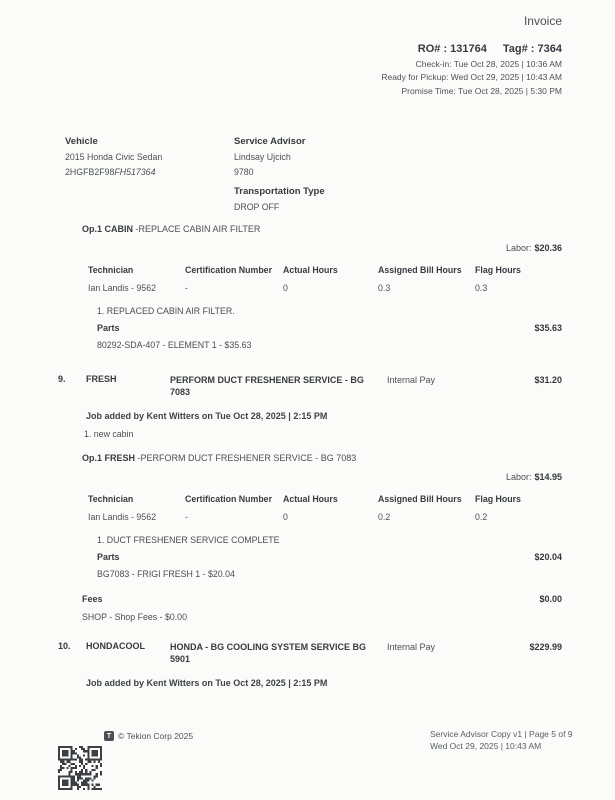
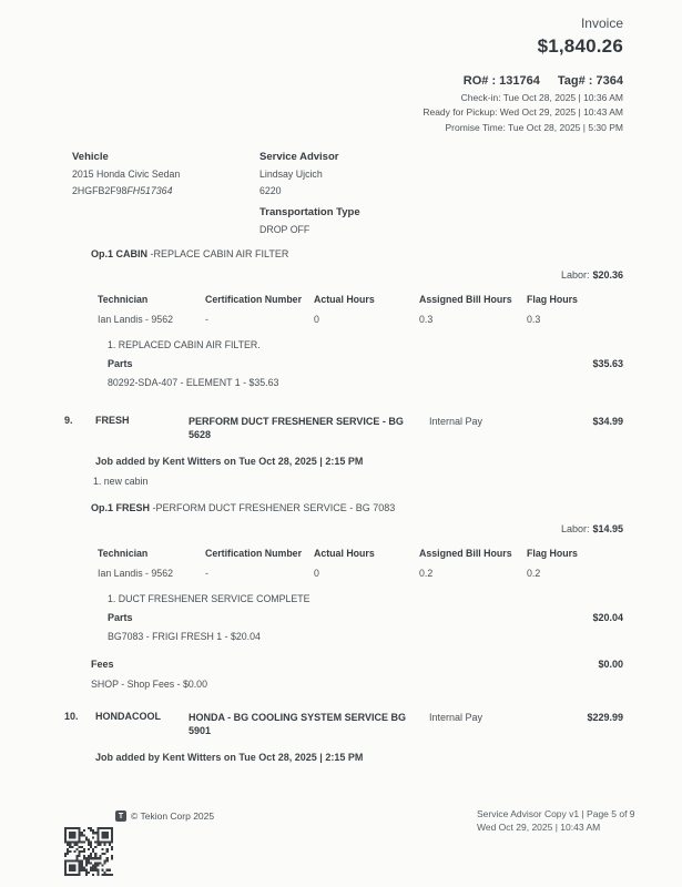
  Invoice
+ $1,840.26
  RO# : 131764 Tag# : 7364
  Check-in: Tue Oct 28, 2025 | 10:36 AM
  Ready for Pickup: Wed Oct 29, 2025 | 10:43 AM
  Promise Time: Tue Oct 28, 2025 | 5:30 PM
  Vehicle
  2015 Honda Civic Sedan
  2HGFB2F98FH517364
  Service Advisor
  Lindsay Ujcich
- 9780
+ 6220
  Transportation Type
  DROP OFF
  Op.1 CABIN -REPLACE CABIN AIR FILTER
  Labor: $20.36
  Technician
  Certification Number
  Actual Hours
  Assigned Bill Hours
  Flag Hours
  Ian Landis - 9562
  -
  0
  0.3
  0.3
  1. REPLACED CABIN AIR FILTER.
  Parts
  $35.63
  80292-SDA-407 - ELEMENT 1 - $35.63
  9.
  FRESH
- PERFORM DUCT FRESHENER SERVICE - BG 7083
+ PERFORM DUCT FRESHENER SERVICE - BG 5628
  Internal Pay
- $31.20
+ $34.99
  Job added by Kent Witters on Tue Oct 28, 2025 | 2:15 PM
  1. new cabin
  Op.1 FRESH -PERFORM DUCT FRESHENER SERVICE - BG 7083
  Labor: $14.95
  Technician
  Certification Number
  Actual Hours
  Assigned Bill Hours
  Flag Hours
  Ian Landis - 9562
  -
  0
  0.2
  0.2
  1. DUCT FRESHENER SERVICE COMPLETE
  Parts
  $20.04
  BG7083 - FRIGI FRESH 1 - $20.04
  Fees
  $0.00
  SHOP - Shop Fees - $0.00
  10.
  HONDACOOL
  HONDA - BG COOLING SYSTEM SERVICE BG 5901
  Internal Pay
  $229.99
  Job added by Kent Witters on Tue Oct 28, 2025 | 2:15 PM
  © Tekion Corp 2025
  Service Advisor Copy v1 | Page 5 of 9
  Wed Oct 29, 2025 | 10:43 AM
